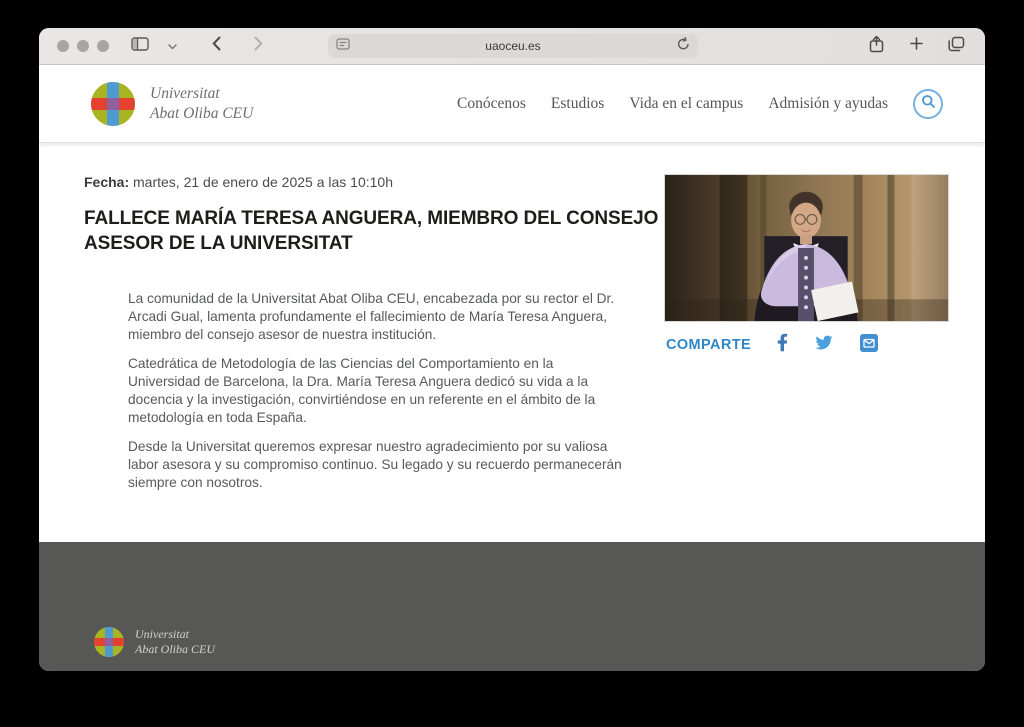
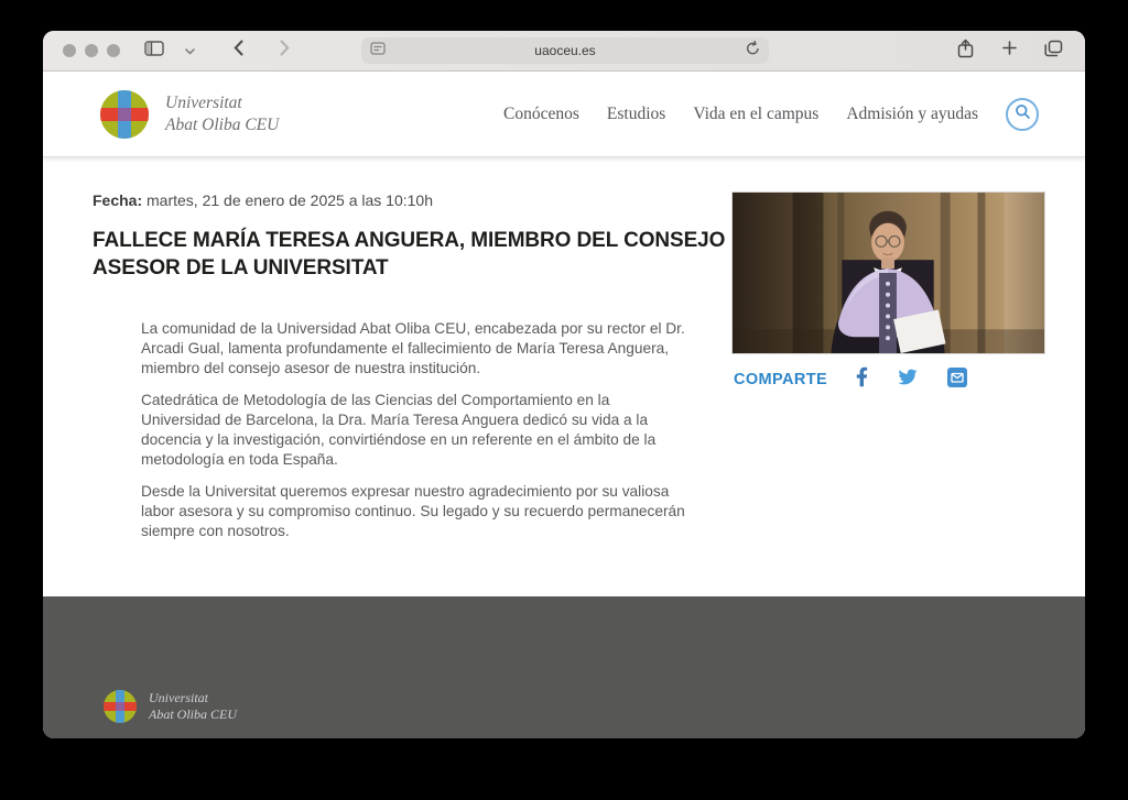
  uaoceu.es
  Universitat
  Abat Oliba CEU
  Conócenos
  Estudios
  Vida en el campus
  Admisión y ayudas
  Fecha: martes, 21 de enero de 2025 a las 10:10h
  FALLECE MARÍA TERESA ANGUERA, MIEMBRO DEL CONSEJO ASESOR DE LA UNIVERSITAT
- La comunidad de la Universitat Abat Oliba CEU, encabezada por su rector el Dr. Arcadi Gual, lamenta profundamente el fallecimiento de María Teresa Anguera, miembro del consejo asesor de nuestra institución.
+ La comunidad de la Universidad Abat Oliba CEU, encabezada por su rector el Dr. Arcadi Gual, lamenta profundamente el fallecimiento de María Teresa Anguera, miembro del consejo asesor de nuestra institución.
  Catedrática de Metodología de las Ciencias del Comportamiento en la Universidad de Barcelona, la Dra. María Teresa Anguera dedicó su vida a la docencia y la investigación, convirtiéndose en un referente en el ámbito de la metodología en toda España.
  Desde la Universitat queremos expresar nuestro agradecimiento por su valiosa labor asesora y su compromiso continuo. Su legado y su recuerdo permanecerán siempre con nosotros.
  COMPARTE
  Universitat
  Abat Oliba CEU
